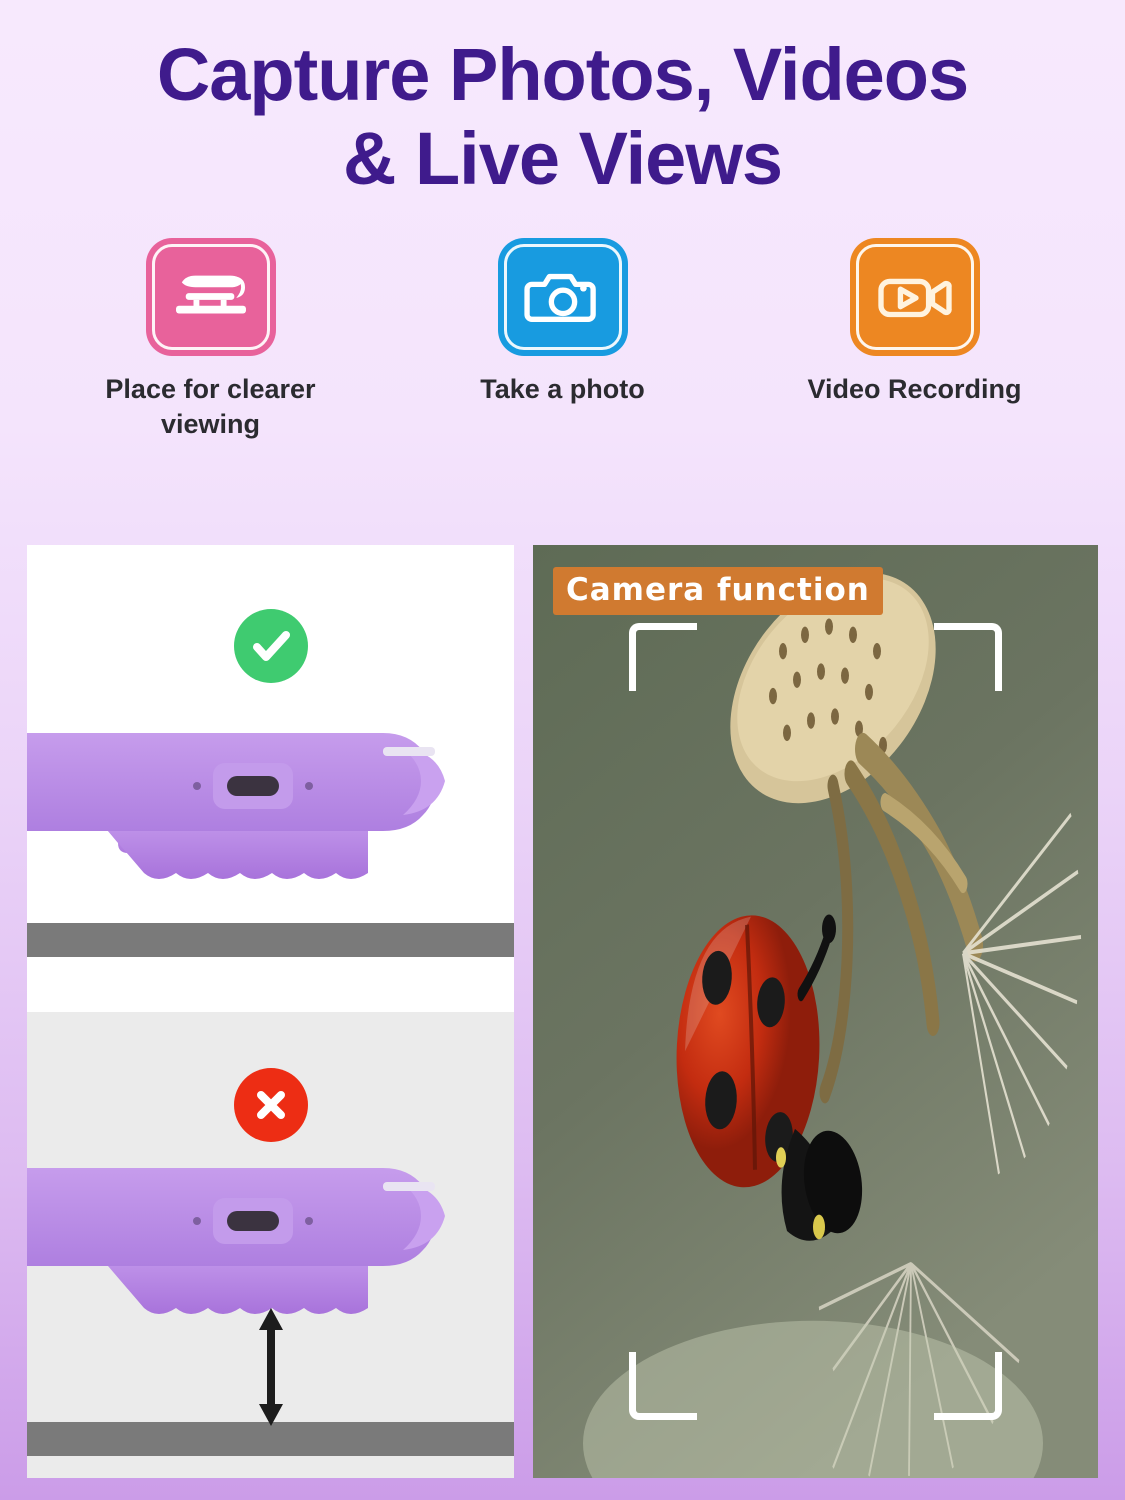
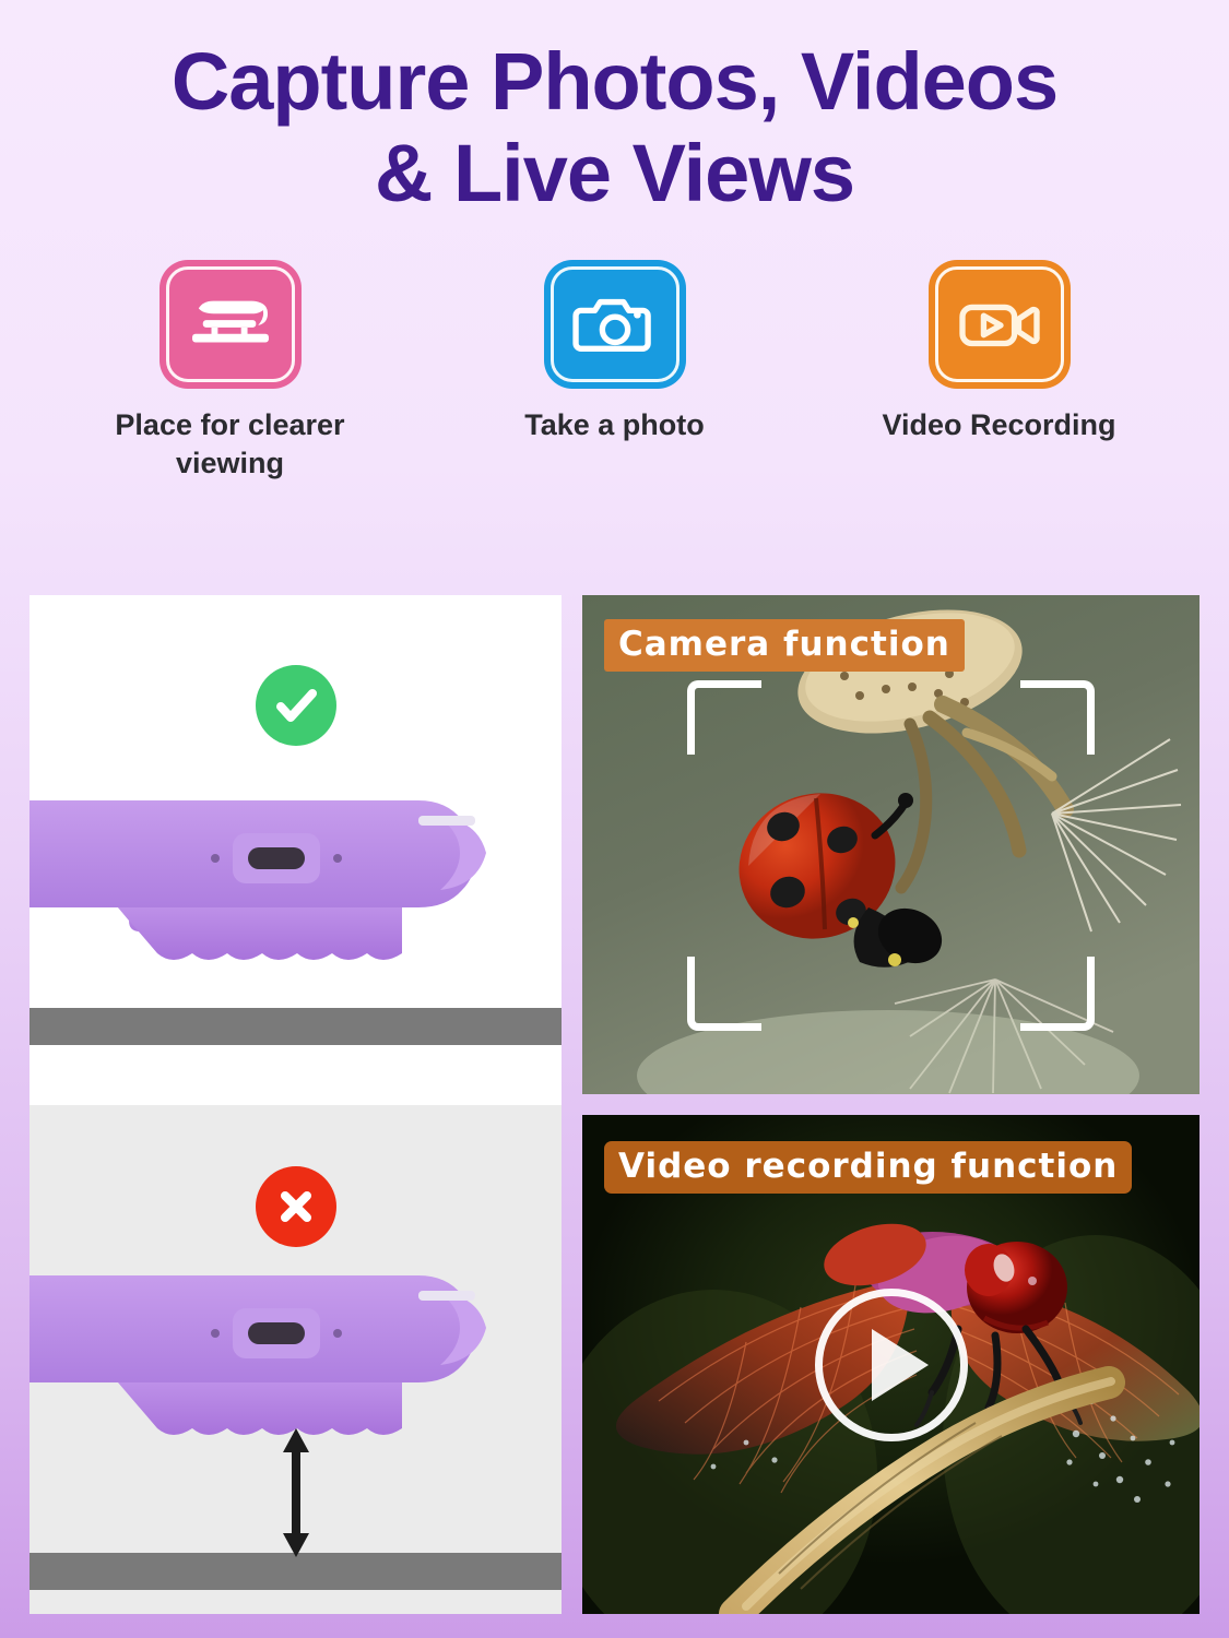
  Capture Photos, Videos
  & Live Views
  Place for clearer viewing
  Take a photo
  Video Recording
  Camera function
+ Video recording function
